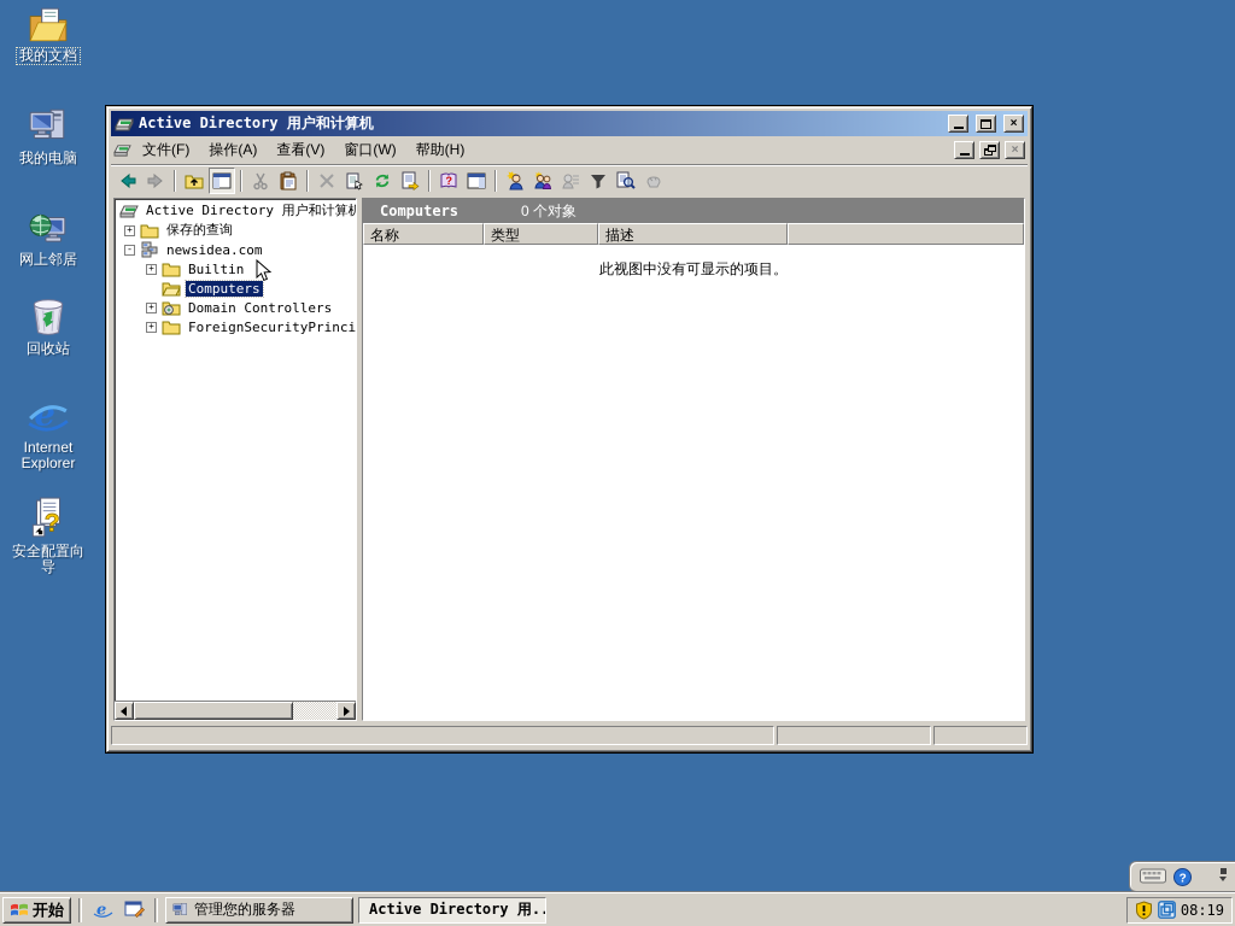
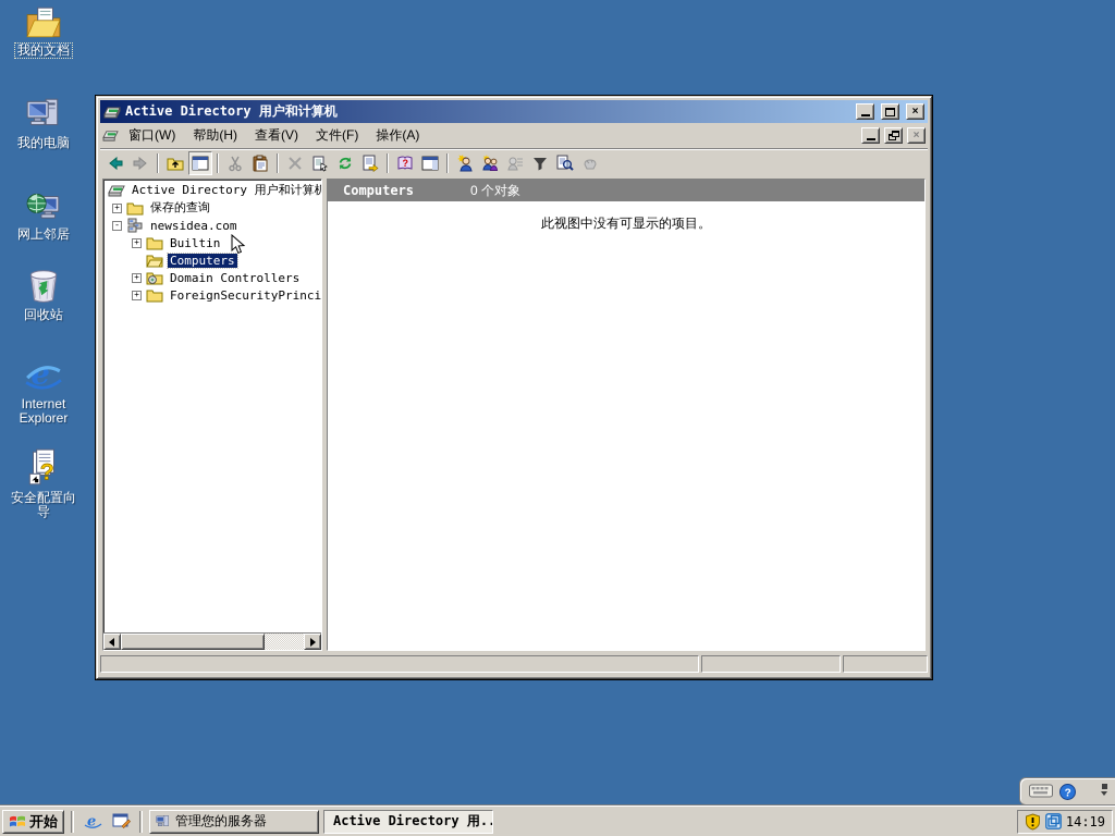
  我的文档
  我的电脑
  网上邻居
  回收站
  e
  Internet Explorer
  ?
  安全配置向导
  Active Directory 用户和计算机
  ×
- 文件(F)
+ 窗口(W)
- 操作(A)
+ 帮助(H)
  查看(V)
- 窗口(W)
+ 文件(F)
- 帮助(H)
+ 操作(A)
  ×
  ?
  Active Directory 用户和计算机
  +
  保存的查询
  -
  newsidea.com
  +
  Builtin
  Computers
  +
  Domain Controllers
  +
  ForeignSecurityPrinci
  Computers
  0 个对象
- 名称
- 类型
- 描述
  此视图中没有可显示的项目。
  ?
  开始
  e
  管理您的服务器
  Active Directory 用..
- 08:19
+ 14:19
